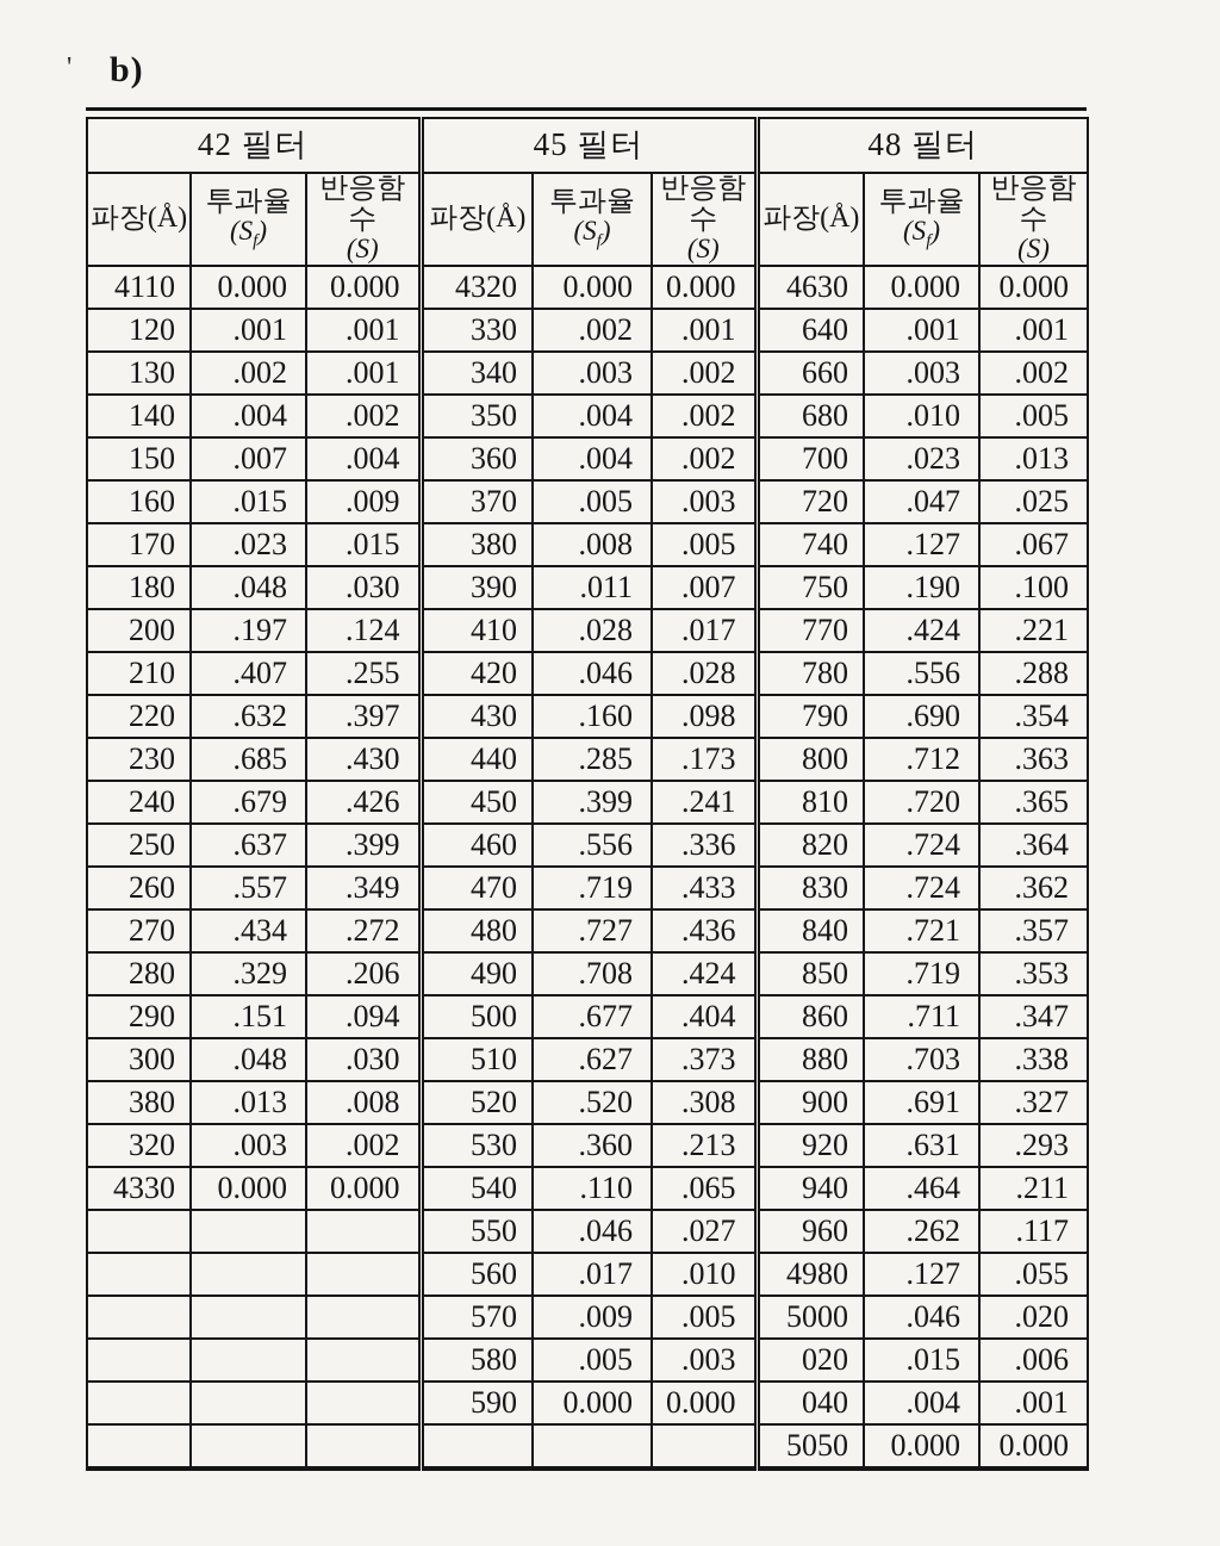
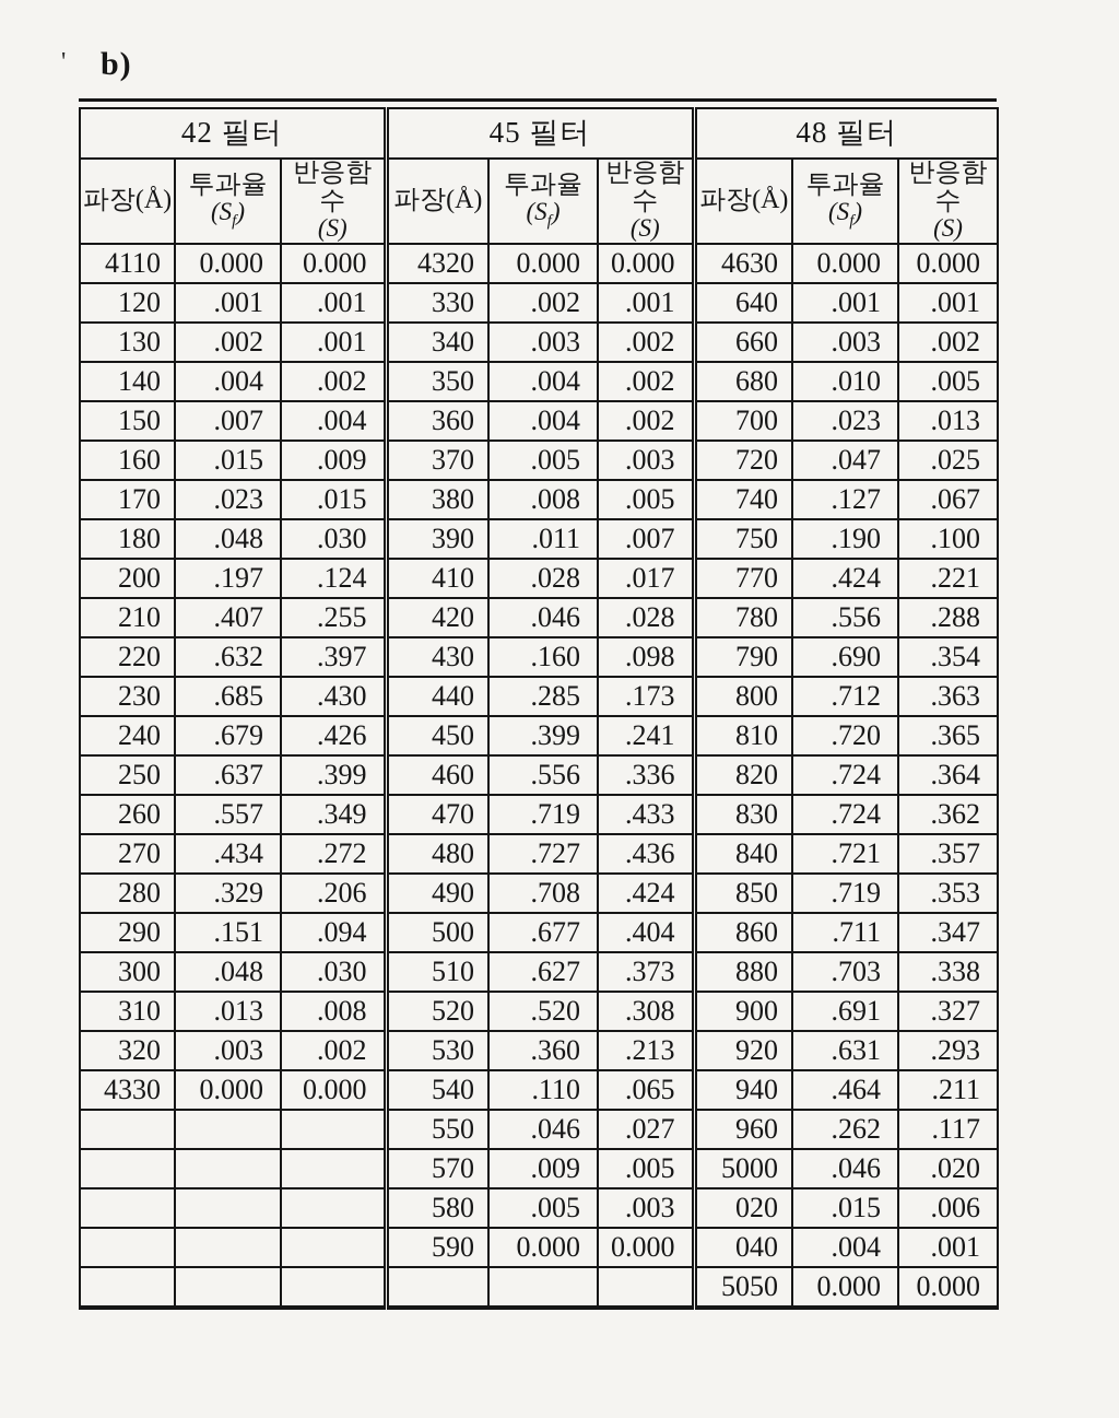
  '
  b)
  42 필터	45 필터	48 필터
  파장(Å)	투과율(Sf)	반응함수(S)	파장(Å)	투과율(Sf)	반응함수(S)	파장(Å)	투과율(Sf)	반응함수(S)
  4110	0.000	0.000	4320	0.000	0.000	4630	0.000	0.000
  120	.001	.001	330	.002	.001	640	.001	.001
  130	.002	.001	340	.003	.002	660	.003	.002
  140	.004	.002	350	.004	.002	680	.010	.005
  150	.007	.004	360	.004	.002	700	.023	.013
  160	.015	.009	370	.005	.003	720	.047	.025
  170	.023	.015	380	.008	.005	740	.127	.067
  180	.048	.030	390	.011	.007	750	.190	.100
  200	.197	.124	410	.028	.017	770	.424	.221
  210	.407	.255	420	.046	.028	780	.556	.288
  220	.632	.397	430	.160	.098	790	.690	.354
  230	.685	.430	440	.285	.173	800	.712	.363
  240	.679	.426	450	.399	.241	810	.720	.365
  250	.637	.399	460	.556	.336	820	.724	.364
  260	.557	.349	470	.719	.433	830	.724	.362
  270	.434	.272	480	.727	.436	840	.721	.357
  280	.329	.206	490	.708	.424	850	.719	.353
  290	.151	.094	500	.677	.404	860	.711	.347
  300	.048	.030	510	.627	.373	880	.703	.338
- 380	.013	.008	520	.520	.308	900	.691	.327
+ 310	.013	.008	520	.520	.308	900	.691	.327
  320	.003	.002	530	.360	.213	920	.631	.293
  4330	0.000	0.000	540	.110	.065	940	.464	.211
  			550	.046	.027	960	.262	.117
- 			560	.017	.010	4980	.127	.055
  			570	.009	.005	5000	.046	.020
  			580	.005	.003	020	.015	.006
  			590	0.000	0.000	040	.004	.001
  						5050	0.000	0.000
